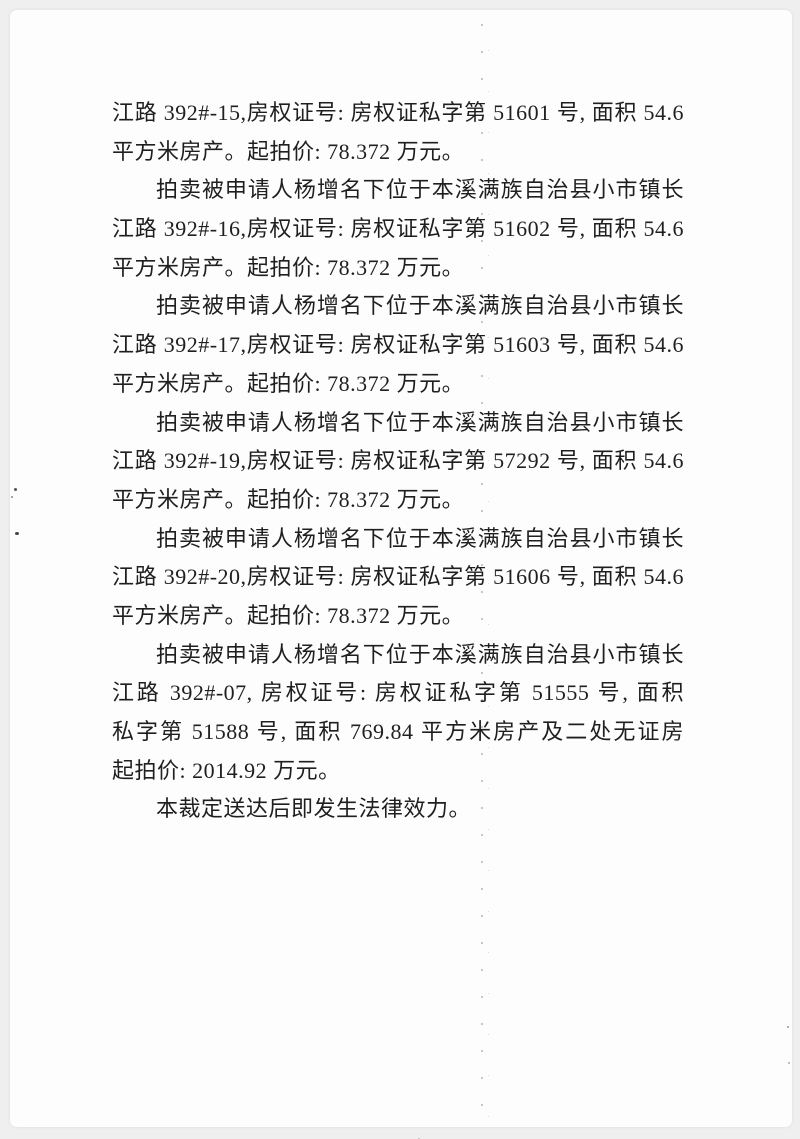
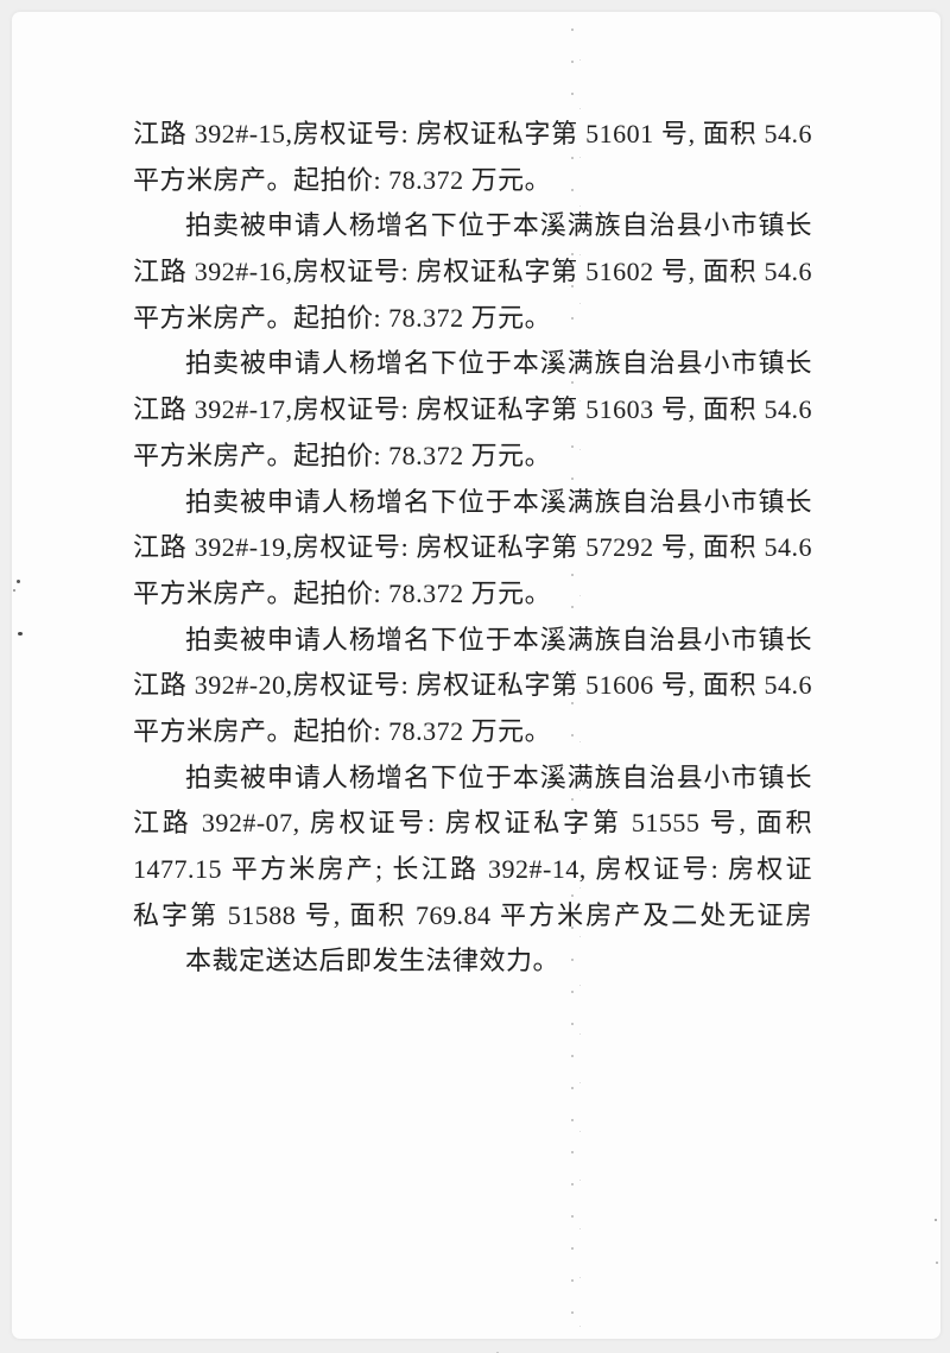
  江路 392#-15,房权证号: 房权证私字第 51601 号, 面积 54.6
  平方米房产。起拍价: 78.372 万元。
  拍卖被申请人杨增名下位于本溪满族自治县小市镇长
  江路 392#-16,房权证号: 房权证私字第 51602 号, 面积 54.6
  平方米房产。起拍价: 78.372 万元。
  拍卖被申请人杨增名下位于本溪满族自治县小市镇长
  江路 392#-17,房权证号: 房权证私字第 51603 号, 面积 54.6
  平方米房产。起拍价: 78.372 万元。
  拍卖被申请人杨增名下位于本溪满族自治县小市镇长
  江路 392#-19,房权证号: 房权证私字第 57292 号, 面积 54.6
  平方米房产。起拍价: 78.372 万元。
  拍卖被申请人杨增名下位于本溪满族自治县小市镇长
  江路 392#-20,房权证号: 房权证私字第 51606 号, 面积 54.6
  平方米房产。起拍价: 78.372 万元。
  拍卖被申请人杨增名下位于本溪满族自治县小市镇长
  江路 392#-07, 房权证号: 房权证私字第 51555 号, 面积
+ 1477.15 平方米房产; 长江路 392#-14, 房权证号: 房权证
  私字第 51588 号, 面积 769.84 平方米房产及二处无证房
- 起拍价: 2014.92 万元。
  本裁定送达后即发生法律效力。
